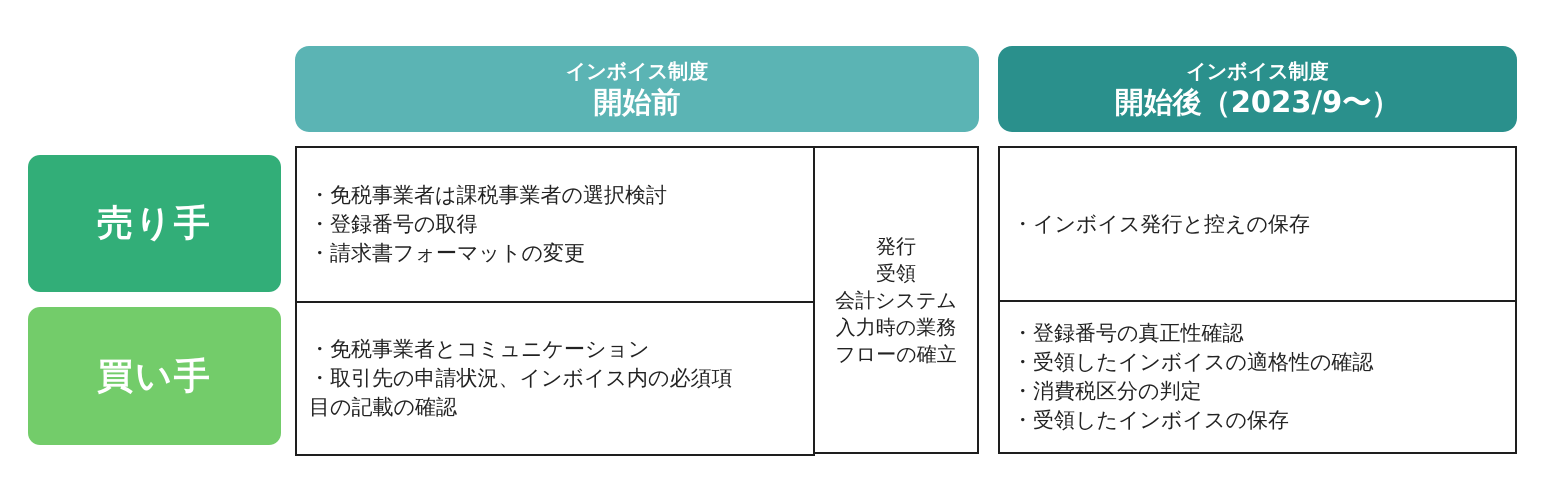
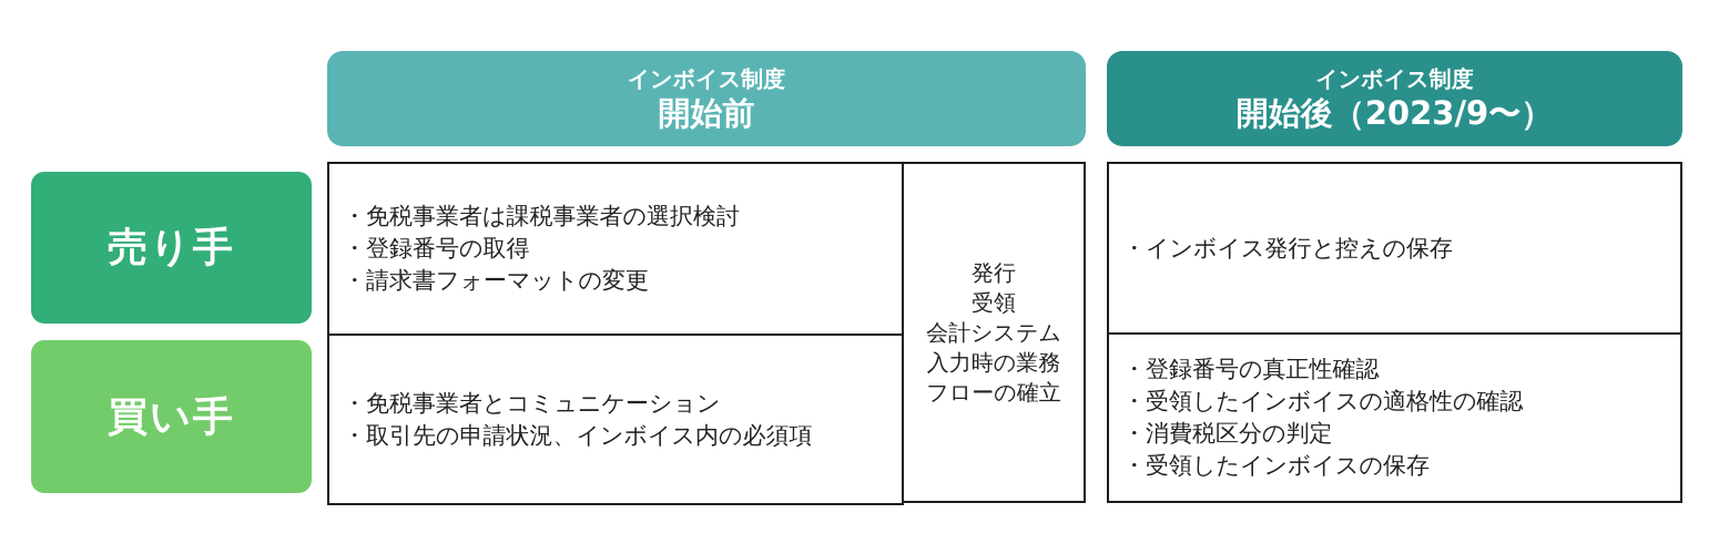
  インボイス制度
  開始前
  インボイス制度
  開始後（2023/9〜）
  売り手
  買い手
  ・免税事業者は課税事業者の選択検討
  ・登録番号の取得
  ・請求書フォーマットの変更
  ・免税事業者とコミュニケーション
  ・取引先の申請状況、インボイス内の必須項
- 目の記載の確認
  発行
  受領
  会計システム
  入力時の業務
  フローの確立
  ・インボイス発行と控えの保存
  ・登録番号の真正性確認
  ・受領したインボイスの適格性の確認
  ・消費税区分の判定
  ・受領したインボイスの保存
